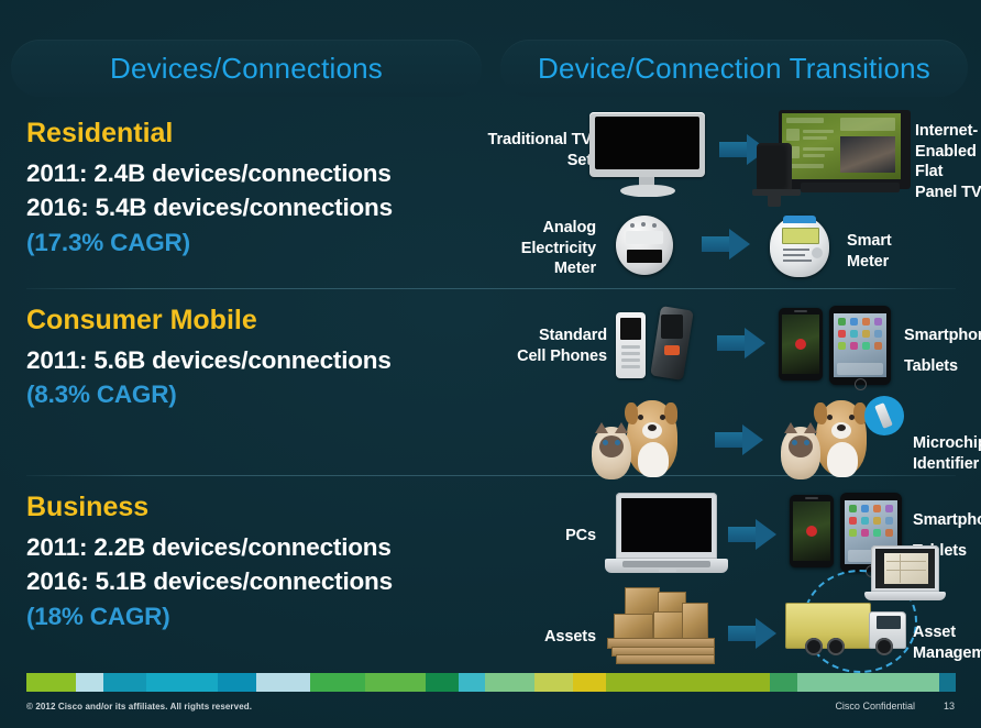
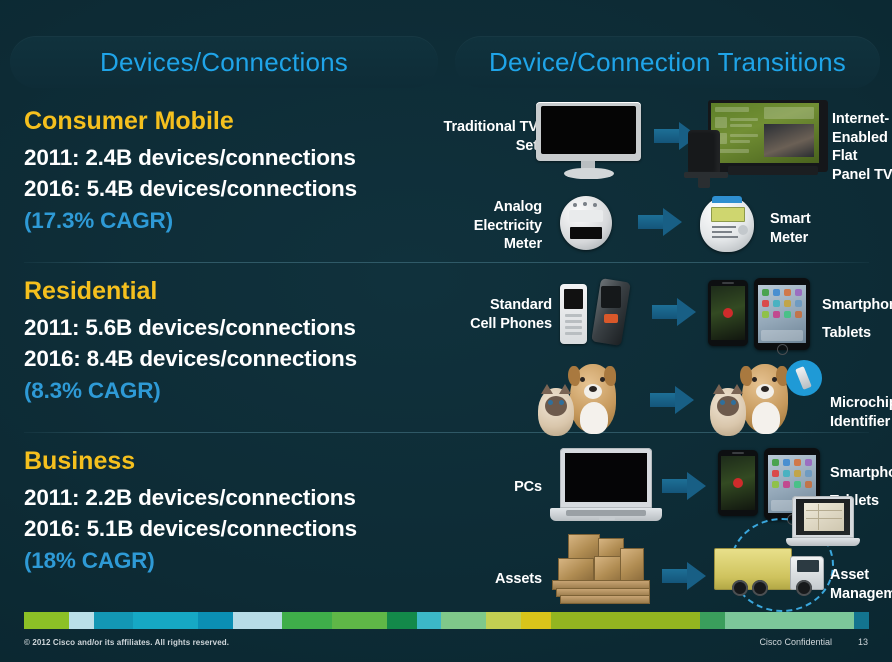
  Devices/Connections
  Device/Connection Transitions
- Residential
+ Consumer Mobile
  2011: 2.4B devices/connections
  2016: 5.4B devices/connections
  (17.3% CAGR)
- Consumer Mobile
+ Residential
  2011: 5.6B devices/connections
+ 2016: 8.4B devices/connections
  (8.3% CAGR)
  Business
  2011: 2.2B devices/connections
  2016: 5.1B devices/connections
  (18% CAGR)
  Traditional TV Se
  Internet-
  Enabled Flat
  Panel TV
  Analog
  Electricity
  Meter
  Smart
  Meter
  Standard
  Cell Phones
  Smartpho
  Tablets
  Microchi
  Identifier
  PCs
  Assets
  Asset
  Managem
  © 2012 Cisco and/or its affiliates. All rights reserved.
  Cisco Confidential
  13
